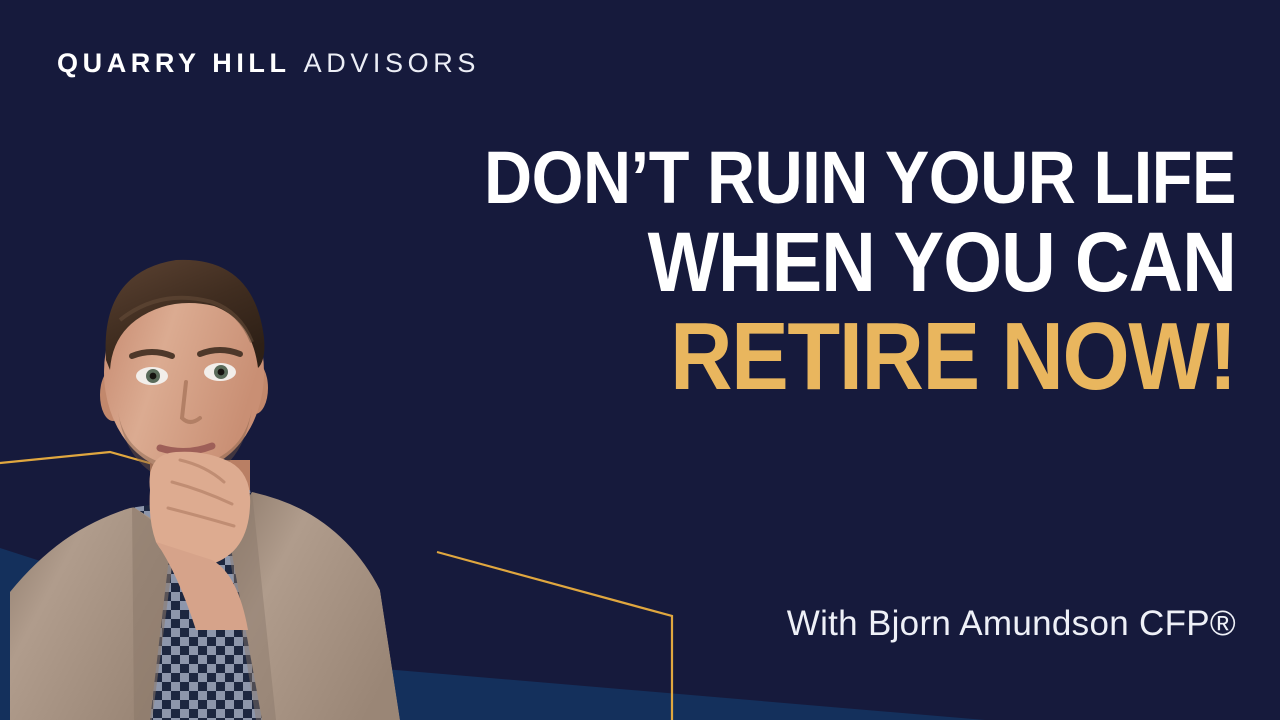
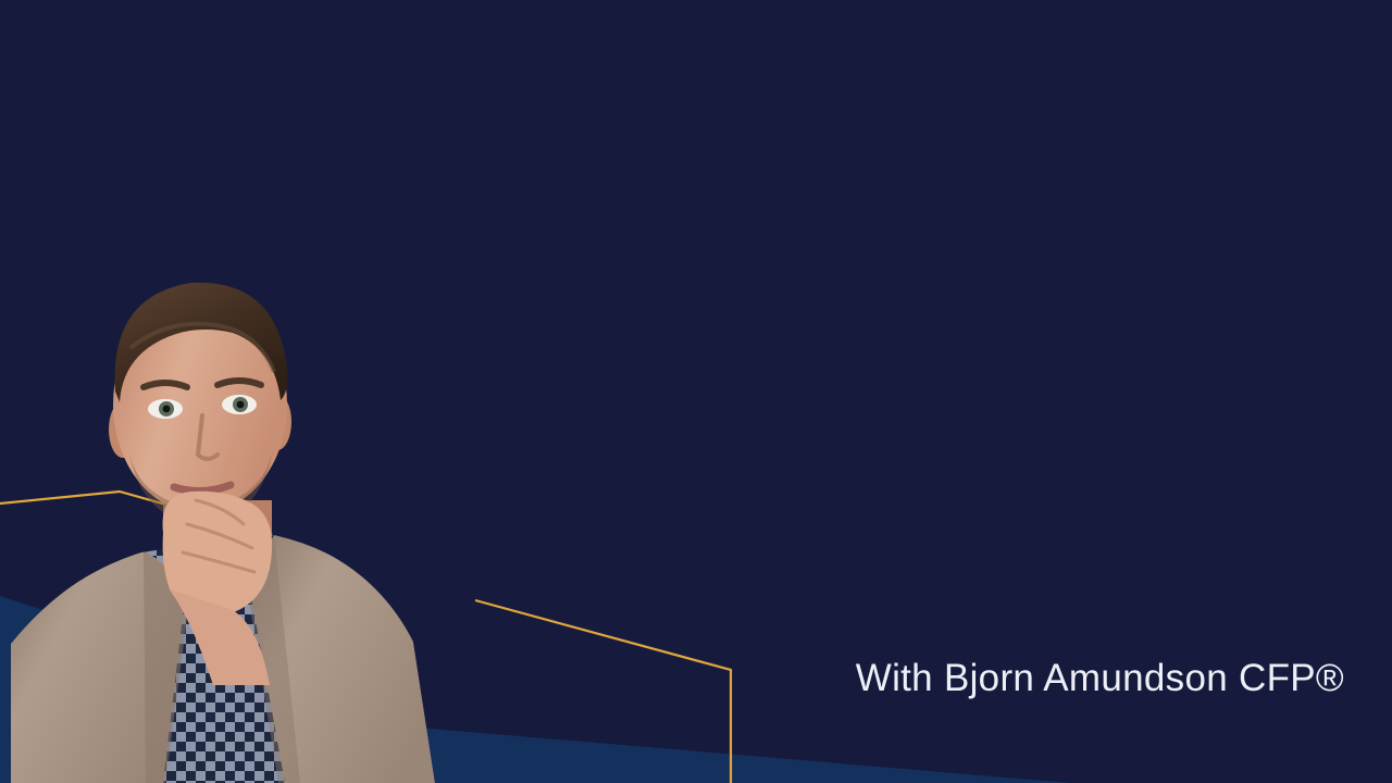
- QUARRY HILL
- ADVISORS
- DON’T RUIN YOUR LIFE
- WHEN YOU CAN
- RETIRE NOW!
  With Bjorn Amundson CFP®
